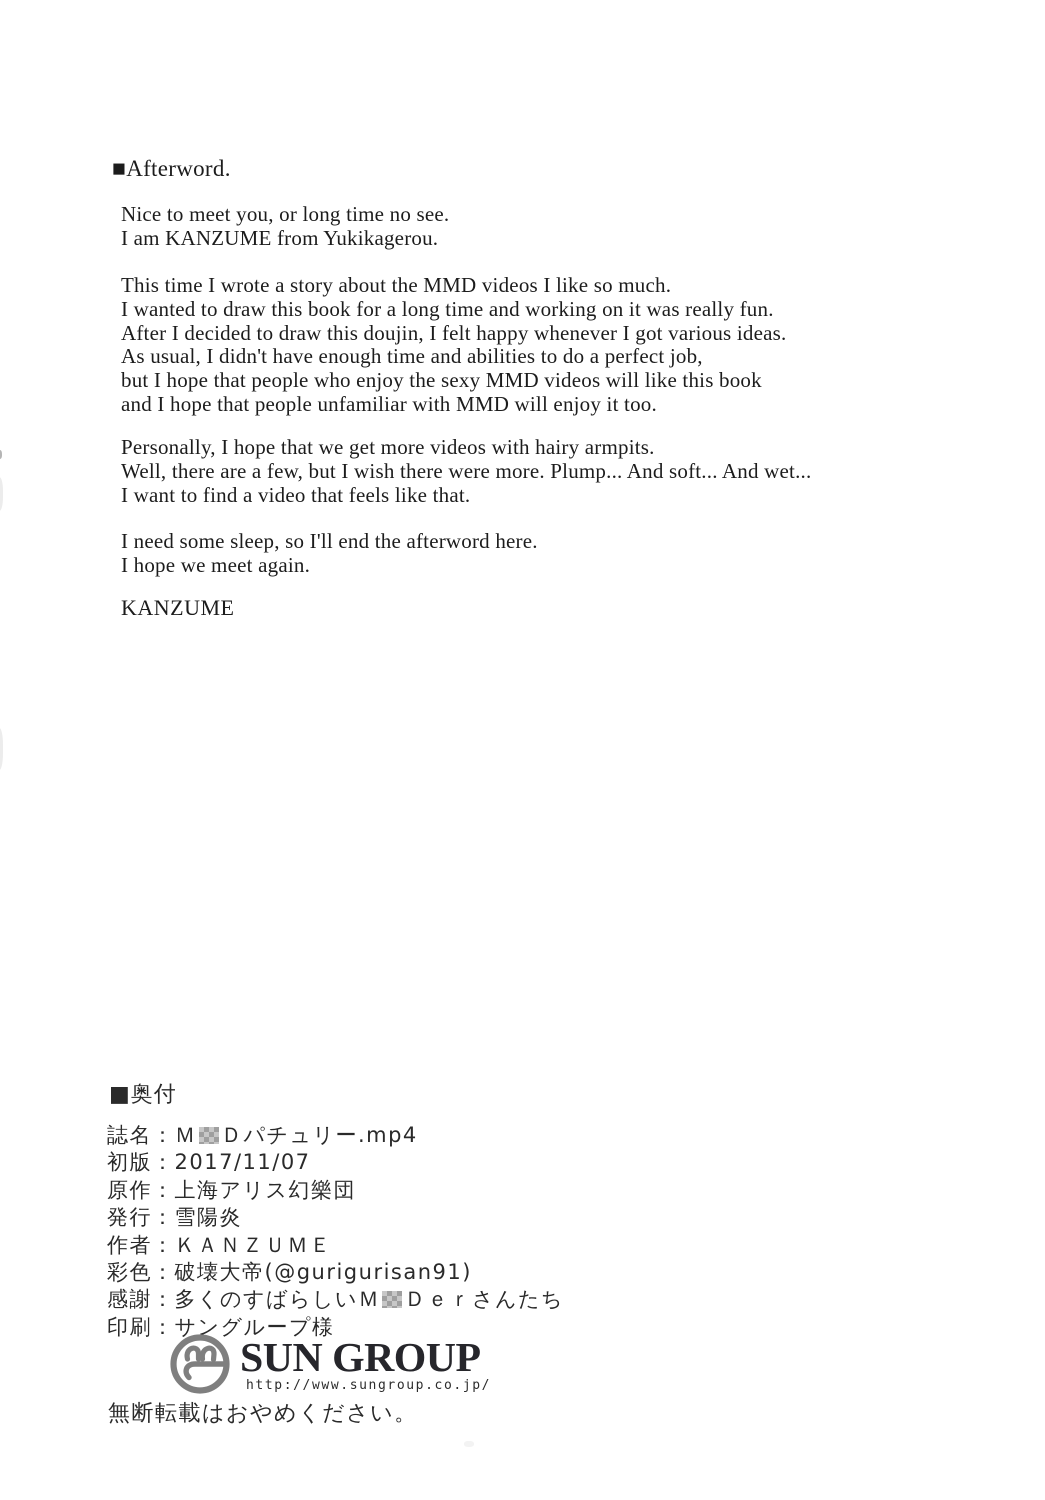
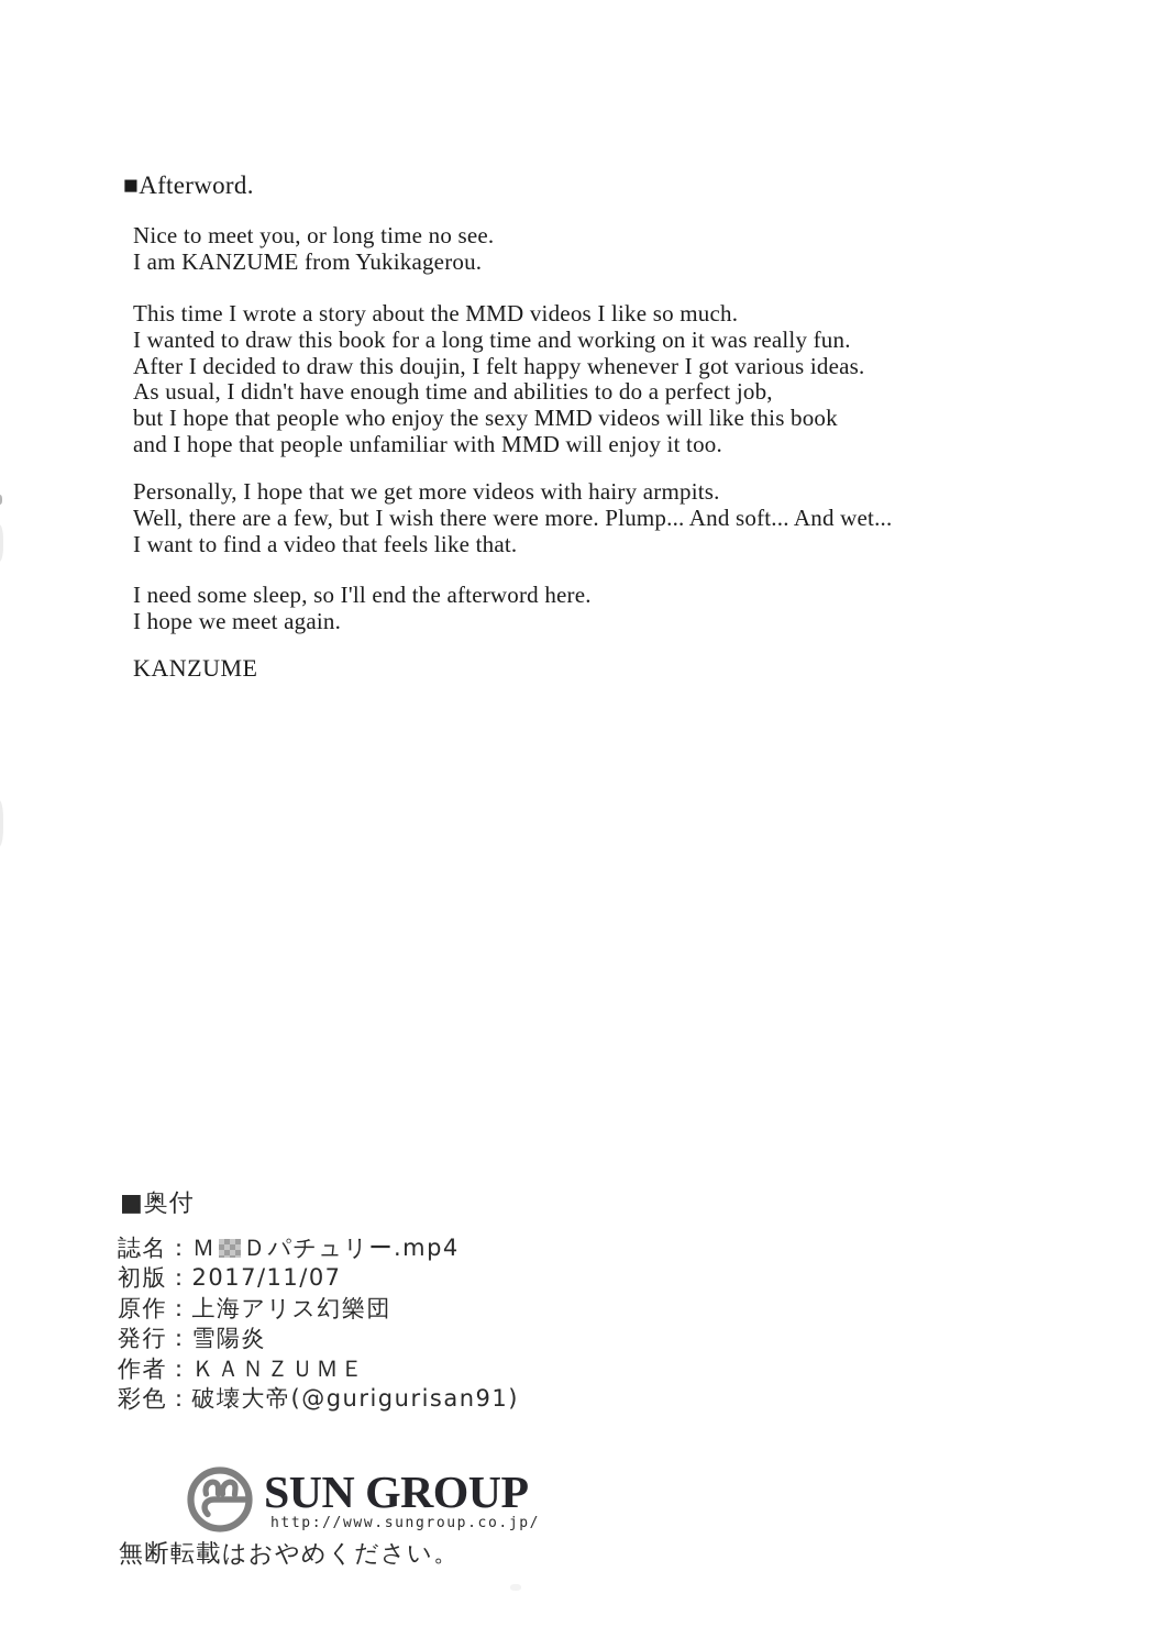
  ■Afterword.
  Nice to meet you, or long time no see.
  I am KANZUME from Yukikagerou.
  This time I wrote a story about the MMD videos I like so much.
  I wanted to draw this book for a long time and working on it was really fun.
  After I decided to draw this doujin, I felt happy whenever I got various ideas.
  As usual, I didn't have enough time and abilities to do a perfect job,
  but I hope that people who enjoy the sexy MMD videos will like this book
  and I hope that people unfamiliar with MMD will enjoy it too.
  Personally, I hope that we get more videos with hairy armpits.
  Well, there are a few, but I wish there were more. Plump... And soft... And wet...
  I want to find a video that feels like that.
  I need some sleep, so I'll end the afterword here.
  I hope we meet again.
  KANZUME
  ■奥付
  誌名：Ｍ Ｄパチュリー.mp4
  初版：2017/11/07
  原作：上海アリス幻樂団
  発行：雪陽炎
  作者：ＫＡＮＺＵＭＥ
  彩色：破壊大帝(@gurigurisan91)
- 感謝：多くのすばらしいＭ Ｄｅｒさんたち
- 印刷：サングループ様
  SUN GROUP
  http://www.sungroup.co.jp/
  無断転載はおやめください。
